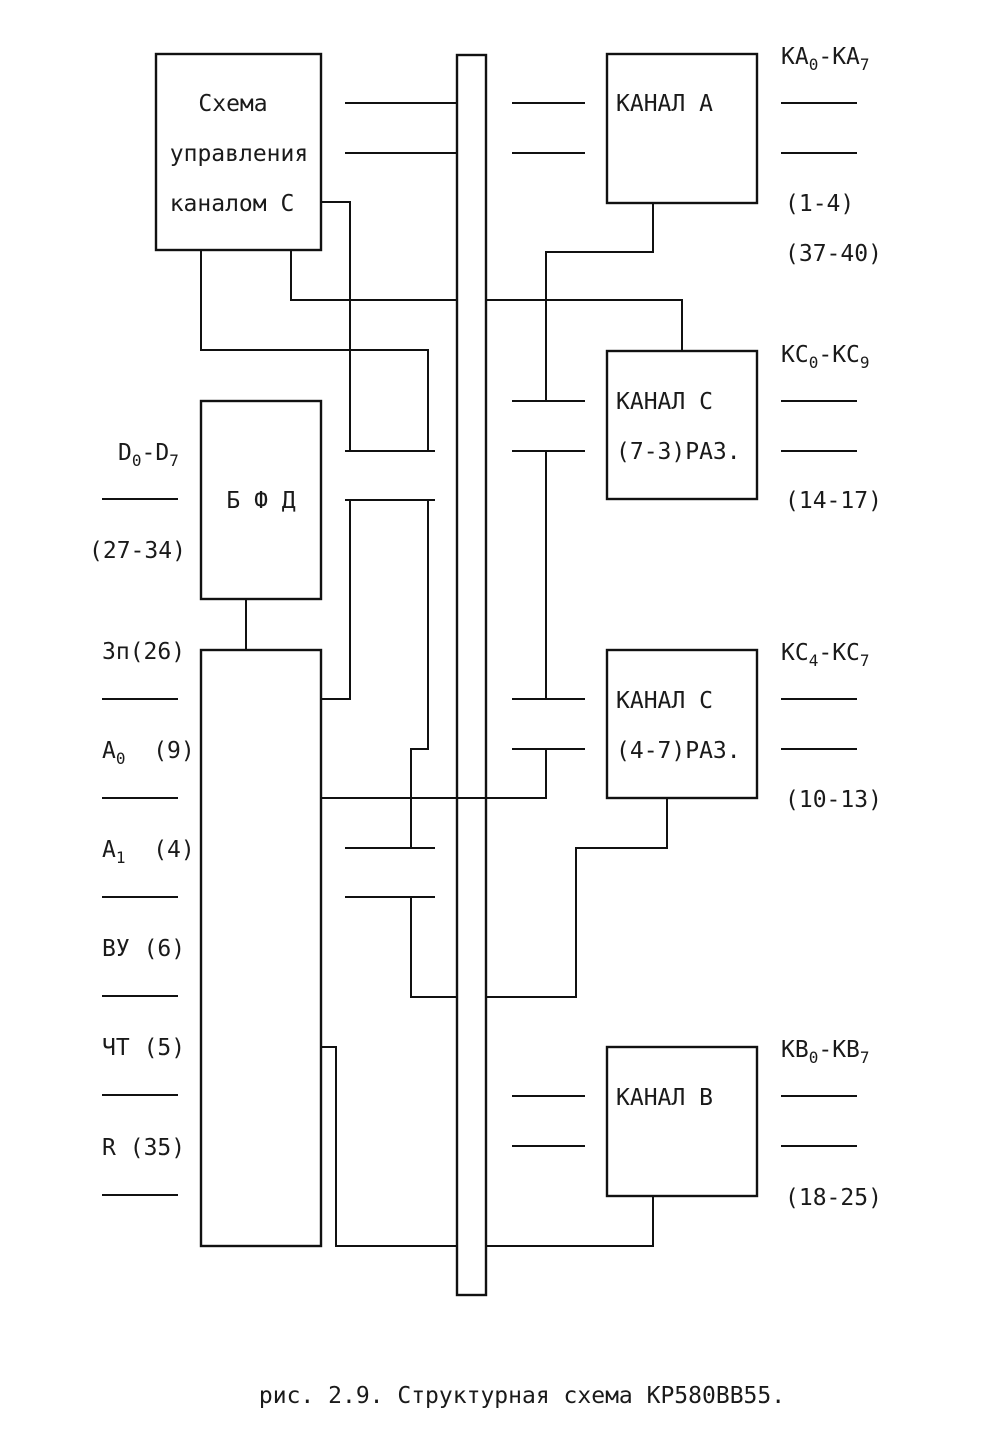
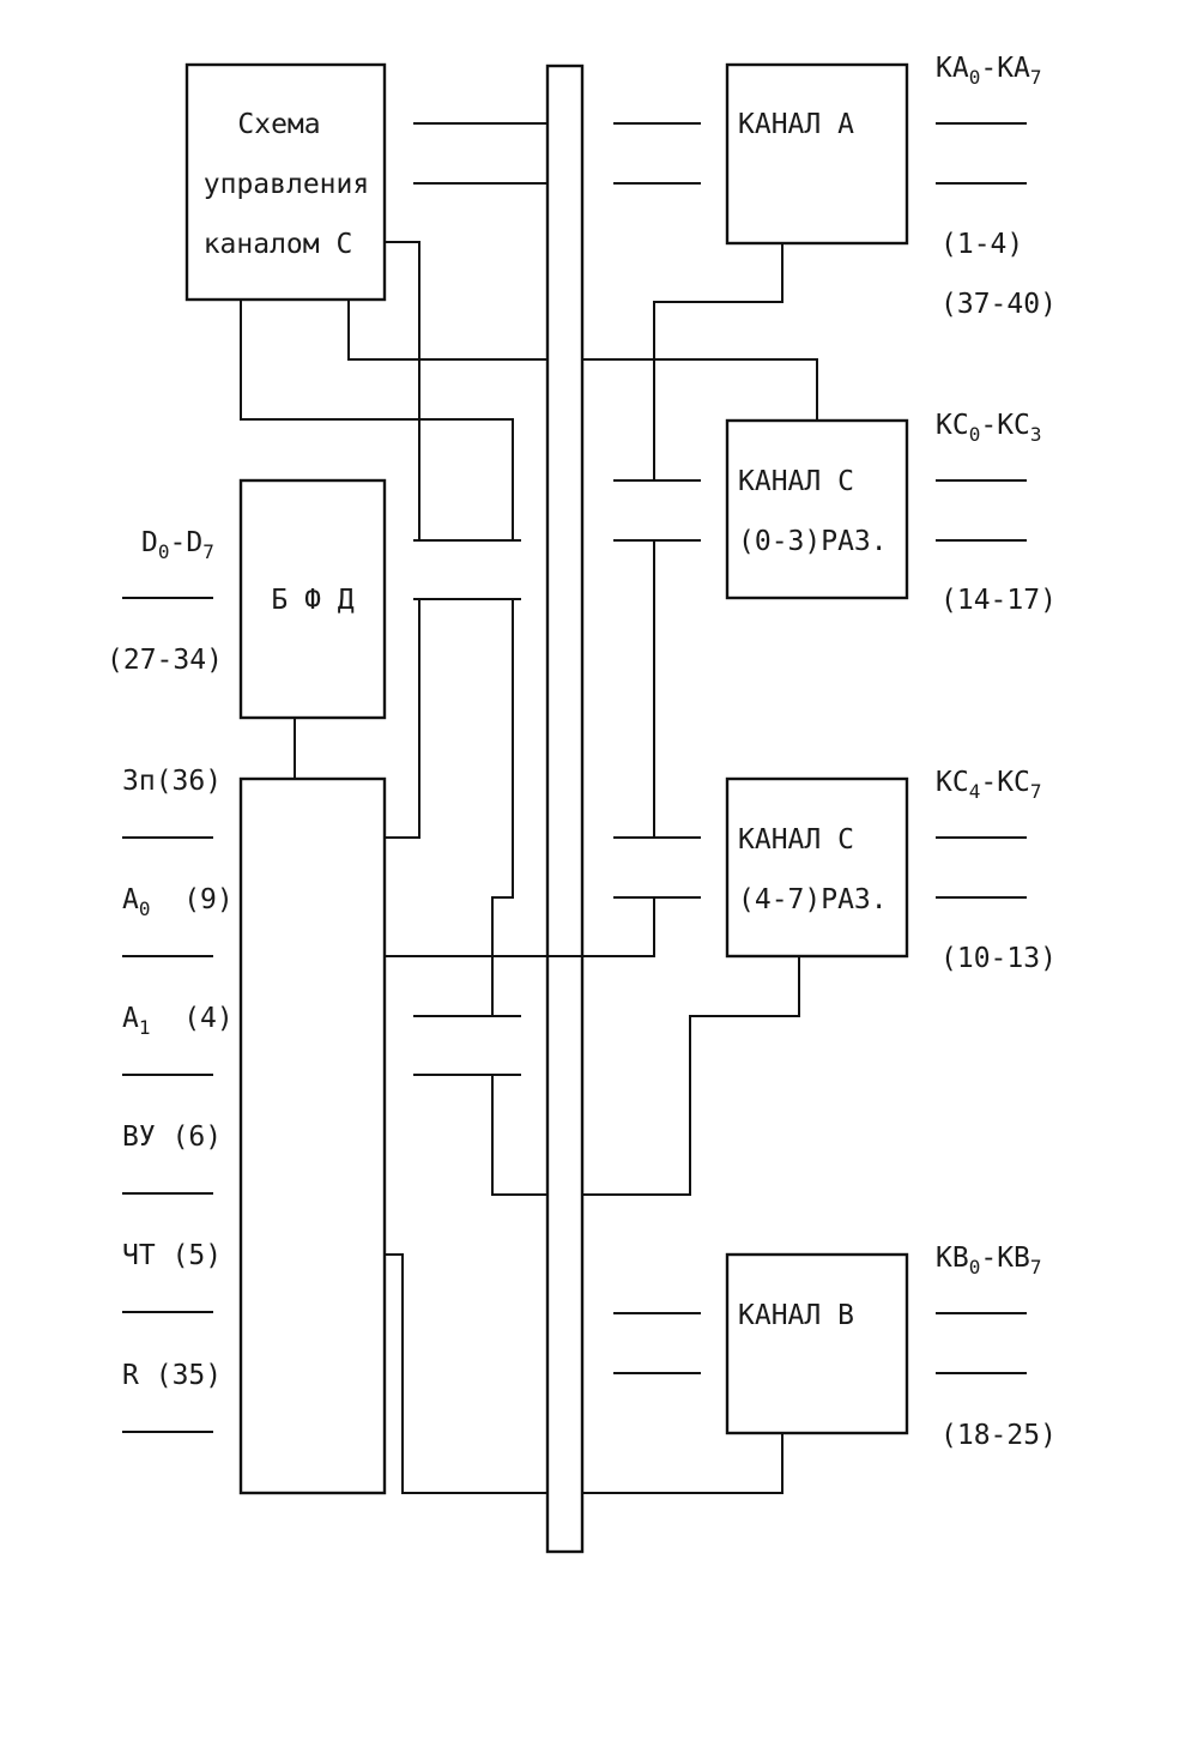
  Схема
  управления
  каналом С
  Б Ф Д
  КАНАЛ А
  КАНАЛ С
- (7-3)РАЗ.
+ (0-3)РАЗ.
  КАНАЛ С
  (4-7)РАЗ.
  КАНАЛ В
  КА0-КА7
  (1-4)
  (37-40)
- КС0-КС9
+ КС0-КС3
  (14-17)
  КС4-КС7
  (10-13)
  КВ0-КВ7
  (18-25)
  D0-D7
  (27-34)
- Зп(26)
+ Зп(36)
  A0 (9)
  A1 (4)
  ВУ (6)
  ЧТ (5)
  R (35)
- рис. 2.9. Структурная схема КР580ВВ55.
